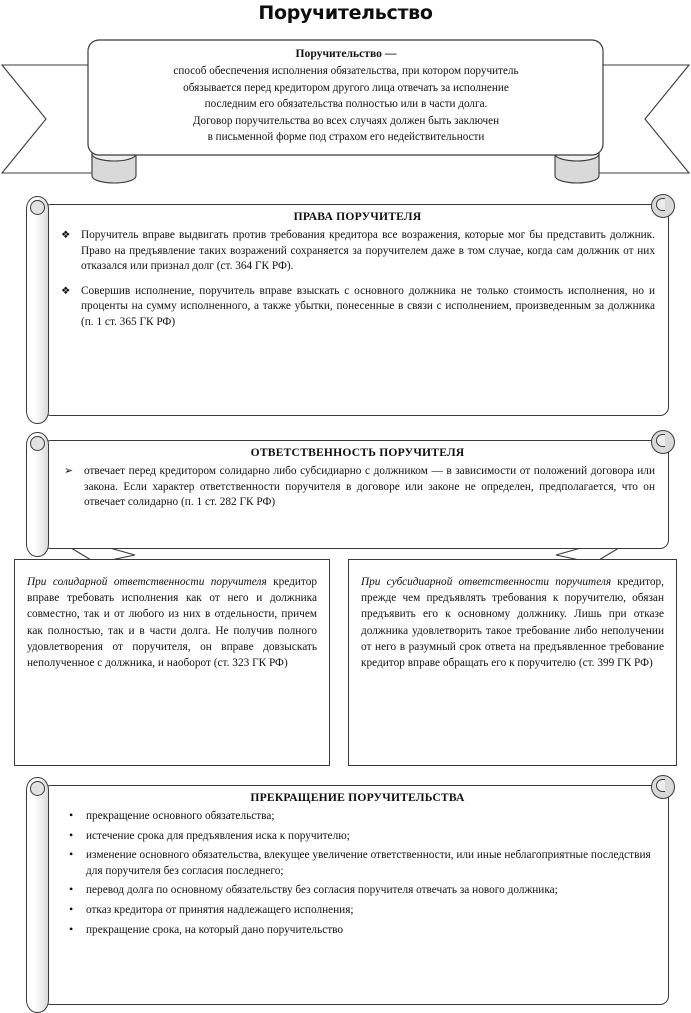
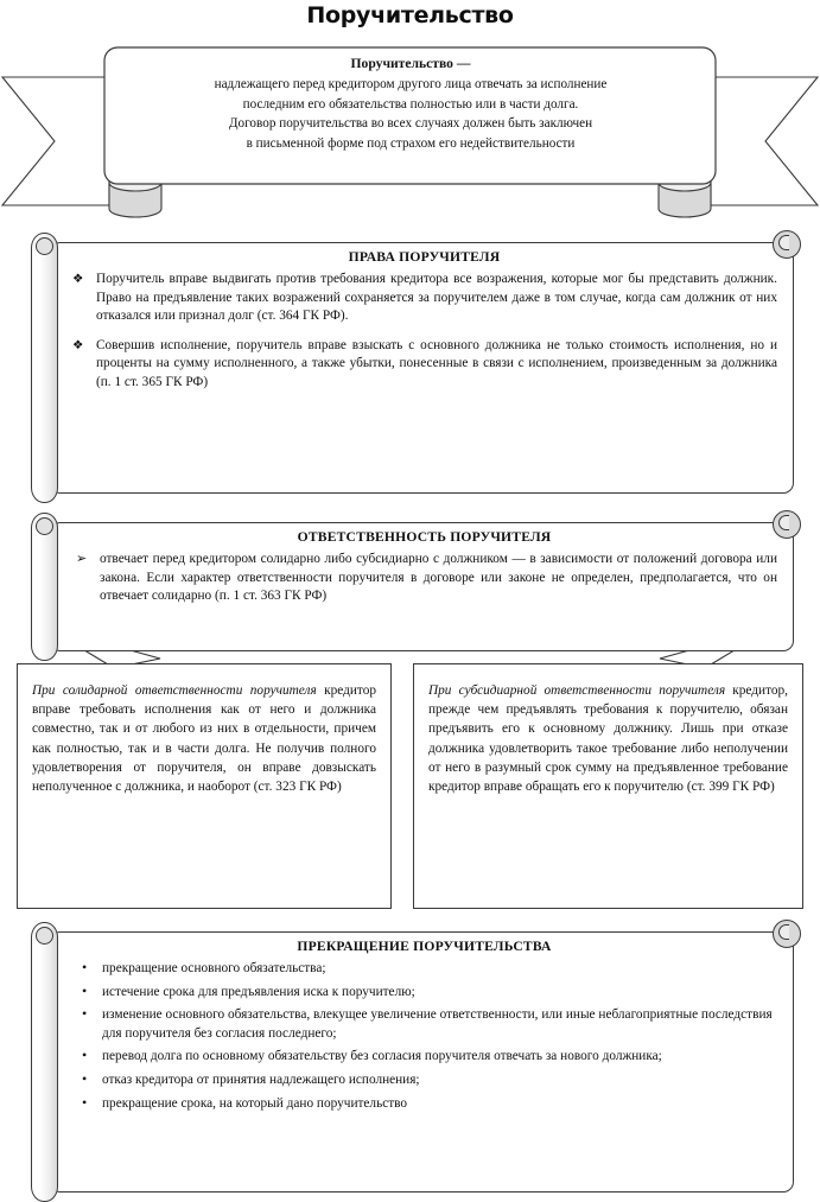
  Поручительство
  Поручительство —
- способ обеспечения исполнения обязательства, при котором поручитель
- обязывается перед кредитором другого лица отвечать за исполнение
+ надлежащего перед кредитором другого лица отвечать за исполнение
  последним его обязательства полностью или в части долга.
  Договор поручительства во всех случаях должен быть заключен
  в письменной форме под страхом его недействительности
  ПРАВА ПОРУЧИТЕЛЯ
  ❖
  Поручитель вправе выдвигать против требования кредитора все возражения, которые мог бы представить должник. Право на предъявление таких возражений сохраняется за поручителем даже в том случае, когда сам должник от них отказался или признал долг (ст. 364 ГК РФ).
  ❖
  Совершив исполнение, поручитель вправе взыскать с основного должника не только стоимость исполнения, но и проценты на сумму исполненного, а также убытки, понесенные в связи с исполнением, произведенным за должника (п. 1 ст. 365 ГК РФ)
  ОТВЕТСТВЕННОСТЬ ПОРУЧИТЕЛЯ
  ➢
- отвечает перед кредитором солидарно либо субсидиарно с должником — в зависимости от положений договора или закона. Если характер ответственности поручителя в договоре или законе не определен, предполагается, что он отвечает солидарно (п. 1 ст. 282 ГК РФ)
+ отвечает перед кредитором солидарно либо субсидиарно с должником — в зависимости от положений договора или закона. Если характер ответственности поручителя в договоре или законе не определен, предполагается, что он отвечает солидарно (п. 1 ст. 363 ГК РФ)
  При солидарной ответственности поручителя кредитор вправе требовать исполнения как от него и должника совместно, так и от любого из них в отдельности, причем как полностью, так и в части долга. Не получив полного удовлетворения от поручителя, он вправе довзыскать неполученное с должника, и наоборот (ст. 323 ГК РФ)
- При субсидиарной ответственности поручителя кредитор, прежде чем предъявлять требования к поручителю, обязан предъявить его к основному должнику. Лишь при отказе должника удовлетворить такое требование либо неполучении от него в разумный срок ответа на предъявленное требование кредитор вправе обращать его к поручителю (ст. 399 ГК РФ)
+ При субсидиарной ответственности поручителя кредитор, прежде чем предъявлять требования к поручителю, обязан предъявить его к основному должнику. Лишь при отказе должника удовлетворить такое требование либо неполучении от него в разумный срок сумму на предъявленное требование кредитор вправе обращать его к поручителю (ст. 399 ГК РФ)
  ПРЕКРАЩЕНИЕ ПОРУЧИТЕЛЬСТВА
  •
  прекращение основного обязательства;
  •
  истечение срока для предъявления иска к поручителю;
  •
  изменение основного обязательства, влекущее увеличение ответственности, или иные неблагоприятные последствия для поручителя без согласия последнего;
  •
  перевод долга по основному обязательству без согласия поручителя отвечать за нового должника;
  •
  отказ кредитора от принятия надлежащего исполнения;
  •
  прекращение срока, на который дано поручительство
